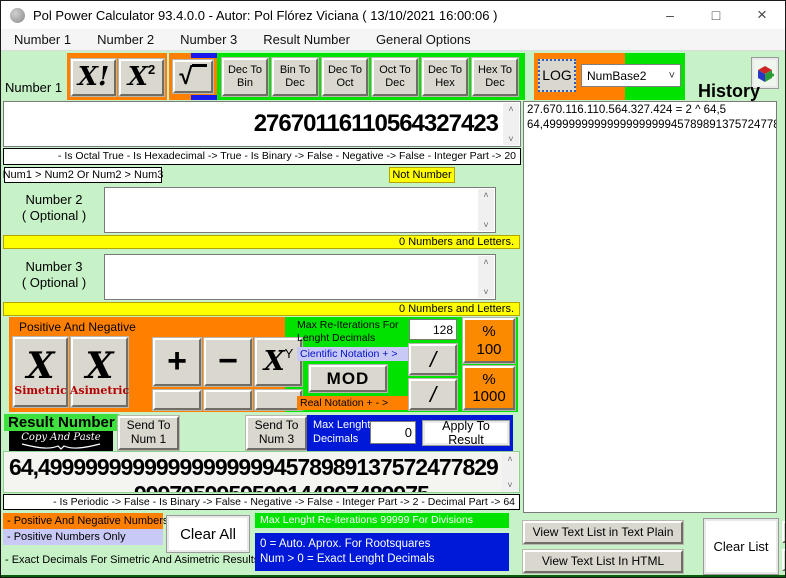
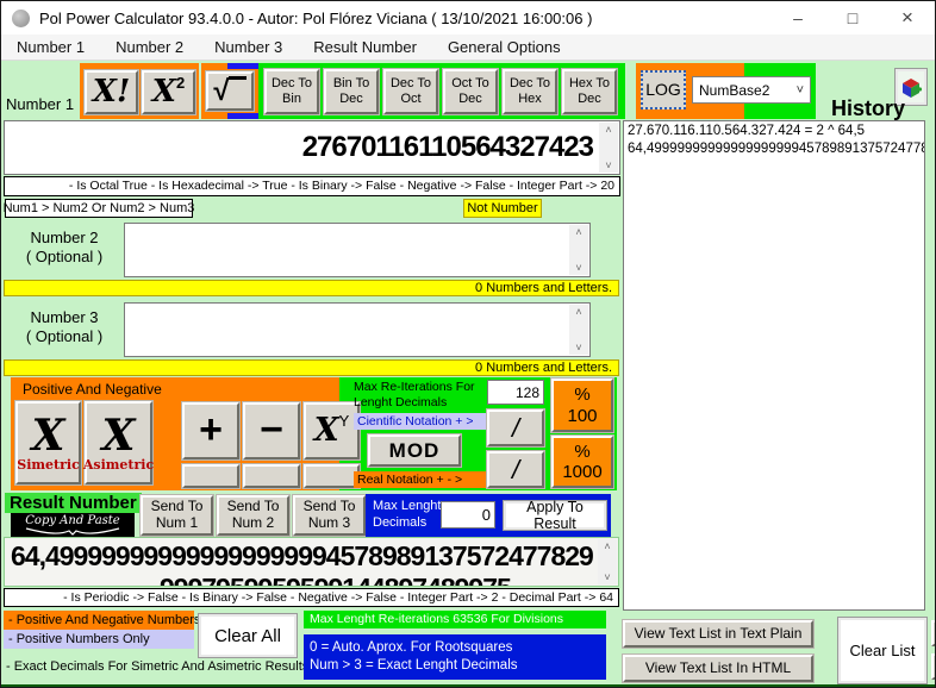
  Pol Power Calculator 93.4.0.0 - Autor: Pol Flórez Viciana ( 13/10/2021 16:00:06 )
  –
  □
  ×
  Number 1
  Number 2
  Number 3
  Result Number
  General Options
  Number 1
  X!
  X
  2
  √
  Dec To Bin
  Bin To Dec
  Dec To Oct
  Oct To Dec
  Dec To Hex
  Hex To Dec
  LOG
  NumBase2
  ˅
  History
  27670116110564327423
  ˄
  ˅
  - Is Octal True - Is Hexadecimal -> True - Is Binary -> False - Negative -> False - Integer Part -> 20
  Num1 > Num2 Or Num2 > Num3
  Not Number
  Number 2
  ( Optional )
  ˄
  ˅
  0 Numbers and Letters.
  Number 3
  ( Optional )
  ˄
  ˅
  0 Numbers and Letters.
  Positive And Negative
  X
  Simetric
  X
  Asimetric
  +
  −
  X
  Y
  Max Re-Iterations For
  Lenght Decimals
  128
  Cientific Notation + >
  MOD
  Real Notation + - >
  /
  /
  %
  100
  %
  1000
  Result Number
  Copy And Paste
  Send To Num 1
+ Send To Num 2
  Send To Num 3
  Max Lenght
  Decimals
  0
  Apply To Result
  64,499999999999999999994578989137572477829
  ˄
  ˅
  - Is Periodic -> False - Is Binary -> False - Negative -> False - Integer Part -> 2 - Decimal Part -> 64
  - Positive And Negative Number
  - Positive Numbers Only
  - Exact Decimals For Simetric And Asimetric Result
  Clear All
- Max Lenght Re-iterations 99999 For Divisions
+ Max Lenght Re-iterations 63536 For Divisions
  0 = Auto. Aprox. For Rootsquares
- Num > 0 = Exact Lenght Decimals
+ Num > 3 = Exact Lenght Decimals
  27.670.116.110.564.327.424 = 2 ^ 64,5
  64,499999999999999999994578989137572477
  View Text List in Text Plain
  View Text List In HTML
  Clear List
